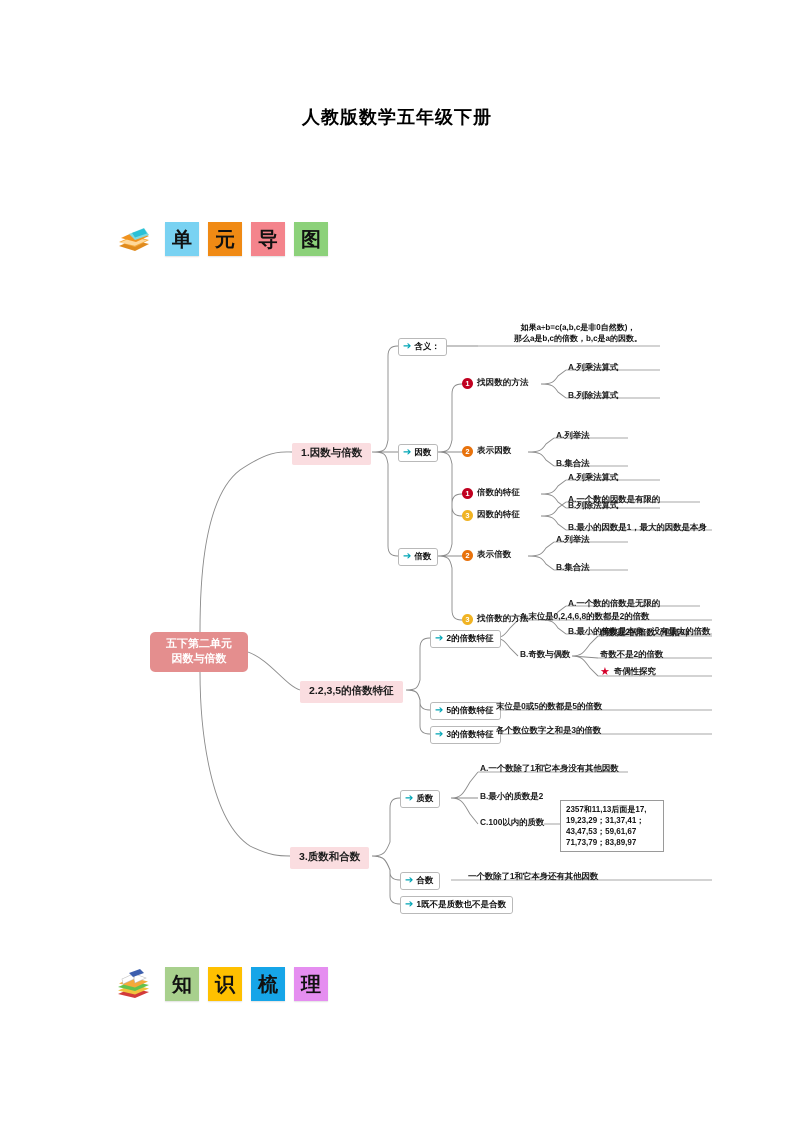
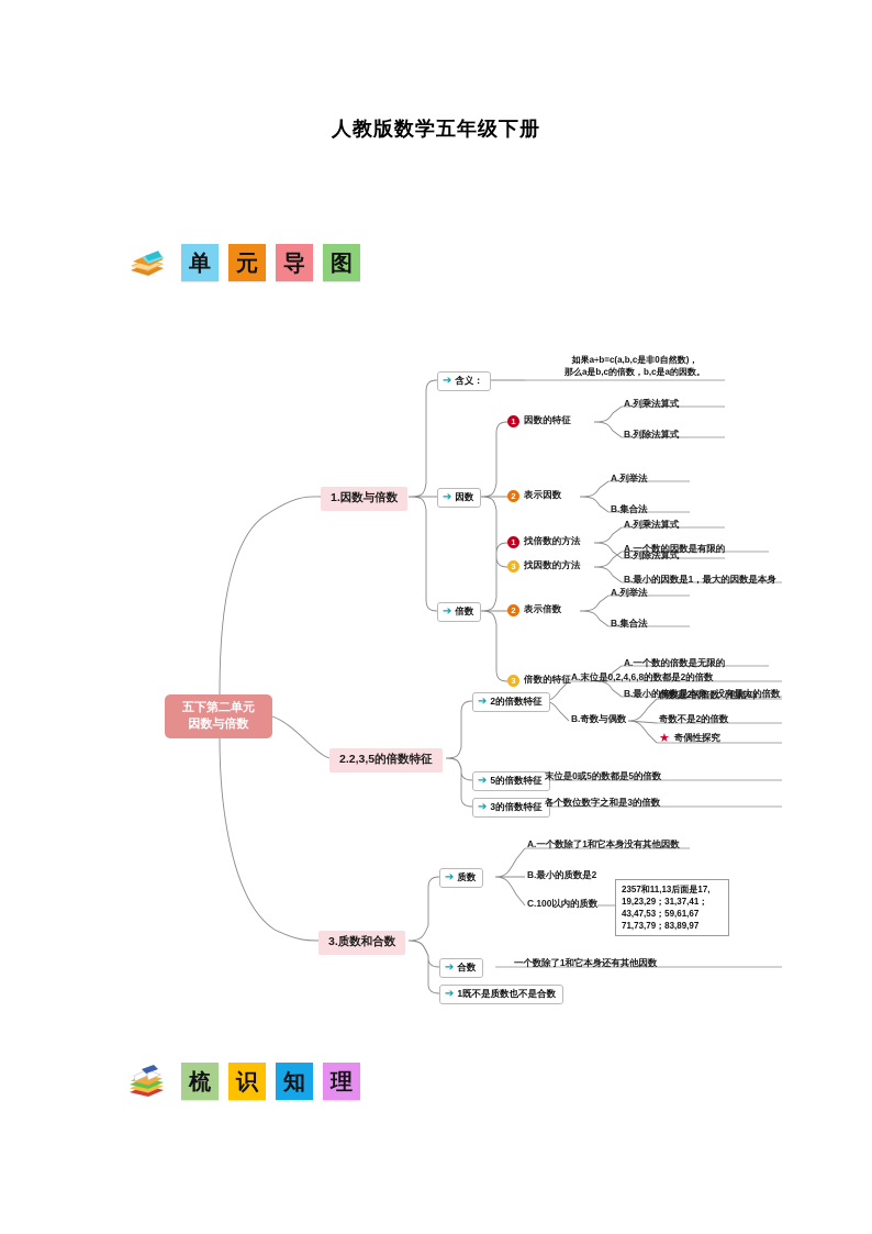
  人教版数学五年级下册
  单
  元
  导
  图
  五下第二单元
  因数与倍数
  1.因数与倍数
  ➔
  含义：
  如果a÷b=c(a,b,c是非0自然数)，
  那么a是b,c的倍数，b,c是a的因数。
  ➔
  因数
  1
- 找因数的方法
+ 因数的特征
  A.列乘法算式
  B.列除法算式
  2
  表示因数
  A.列举法
  B.集合法
  3
- 因数的特征
+ 找因数的方法
  A.一个数的因数是有限的
  B.最小的因数是1，最大的因数是本身
  ➔
  倍数
  1
- 倍数的特征
+ 找倍数的方法
  A.列乘法算式
  B.列除法算式
  2
  表示倍数
  A.列举法
  B.集合法
  3
- 找倍数的方法
+ 倍数的特征
  A.一个数的倍数是无限的
  B.最小的倍数是本身，没有最大的倍数
  2.2,3,5的倍数特征
  ➔
  2的倍数特征
  A.末位是0,2,4,6,8的数都是2的倍数
  B.奇数与偶数
  偶数是2的倍数（包括0）
  奇数不是2的倍数
  ★
  奇偶性探究
  ➔
  5的倍数特征
  末位是0或5的数都是5的倍数
  ➔
  3的倍数特征
  各个数位数字之和是3的倍数
  3.质数和合数
  ➔
  质数
  A.一个数除了1和它本身没有其他因数
  B.最小的质数是2
  C.100以内的质数
  2357和11,13后面是17,
  19,23,29；31,37,41；
  43,47,53；59,61,67
  71,73,79；83,89,97
  ➔
  合数
  一个数除了1和它本身还有其他因数
  ➔
  1既不是质数也不是合数
- 知
+ 梳
  识
- 梳
+ 知
  理
